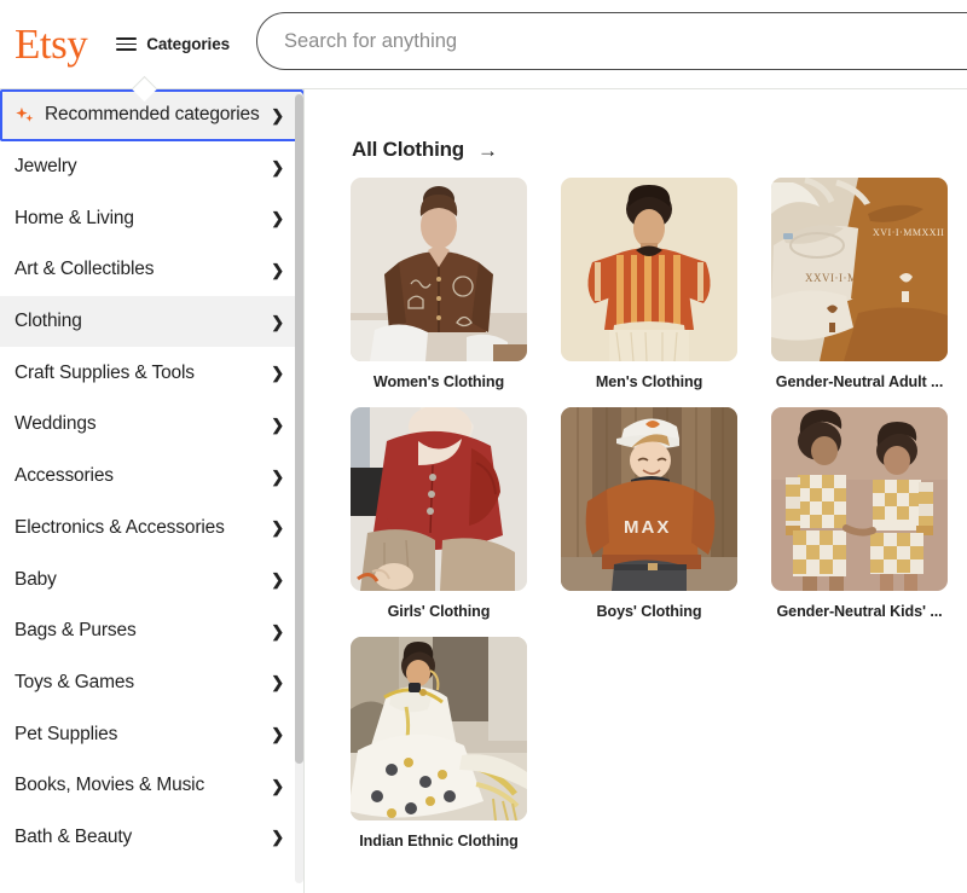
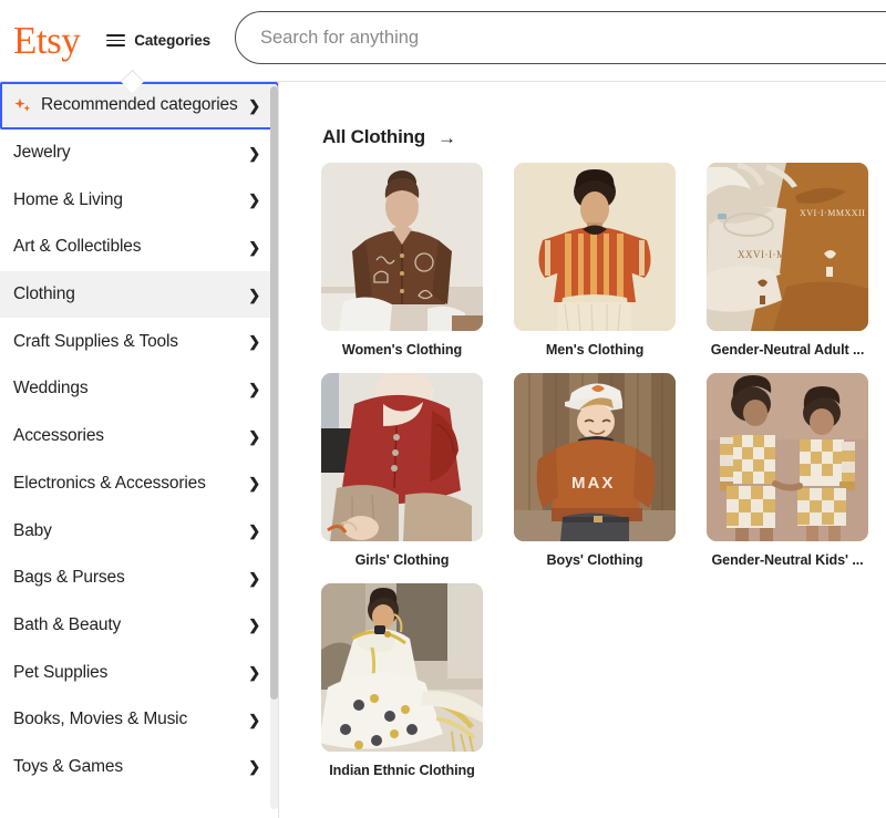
  Etsy
  Categories
  Search for anything
  Recommended categories
  ❯
  Jewelry
  ❯
  Home & Living
  ❯
  Art & Collectibles
  ❯
  Clothing
  ❯
  Craft Supplies & Tools
  ❯
  Weddings
  ❯
  Accessories
  ❯
  Electronics & Accessories
  ❯
  Baby
  ❯
  Bags & Purses
  ❯
- Toys & Games
+ Bath & Beauty
  ❯
  Pet Supplies
  ❯
  Books, Movies & Music
  ❯
- Bath & Beauty
+ Toys & Games
  ❯
  All Clothing
  →
  Women's Clothing
  Men's Clothing
  XVI·I·MMXXII
  Gender-Neutral Adult ...
  Girls' Clothing
  MAX
  Boys' Clothing
  Gender-Neutral Kids' ...
  Indian Ethnic Clothing
